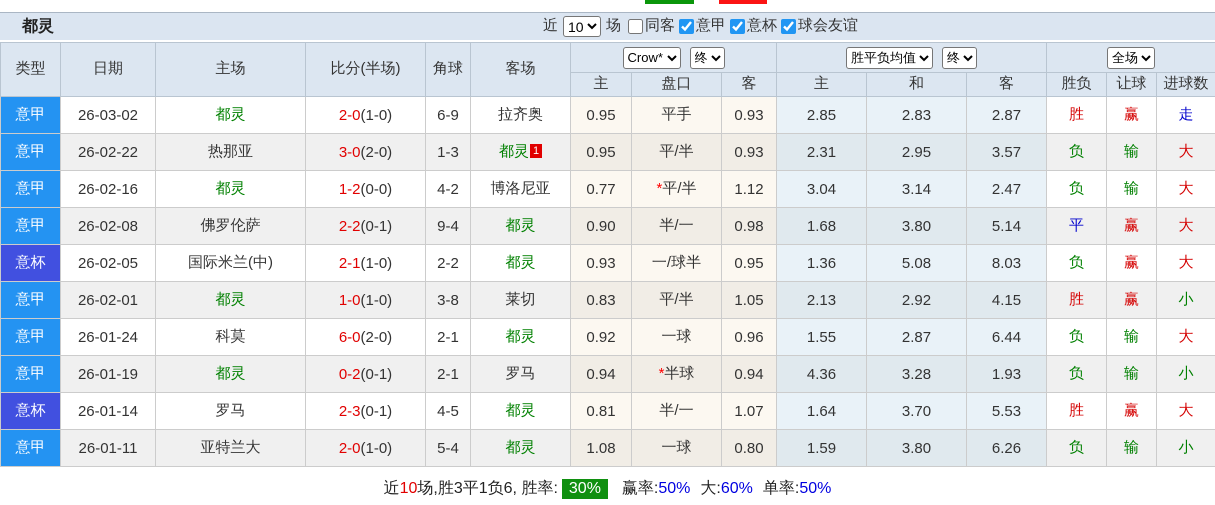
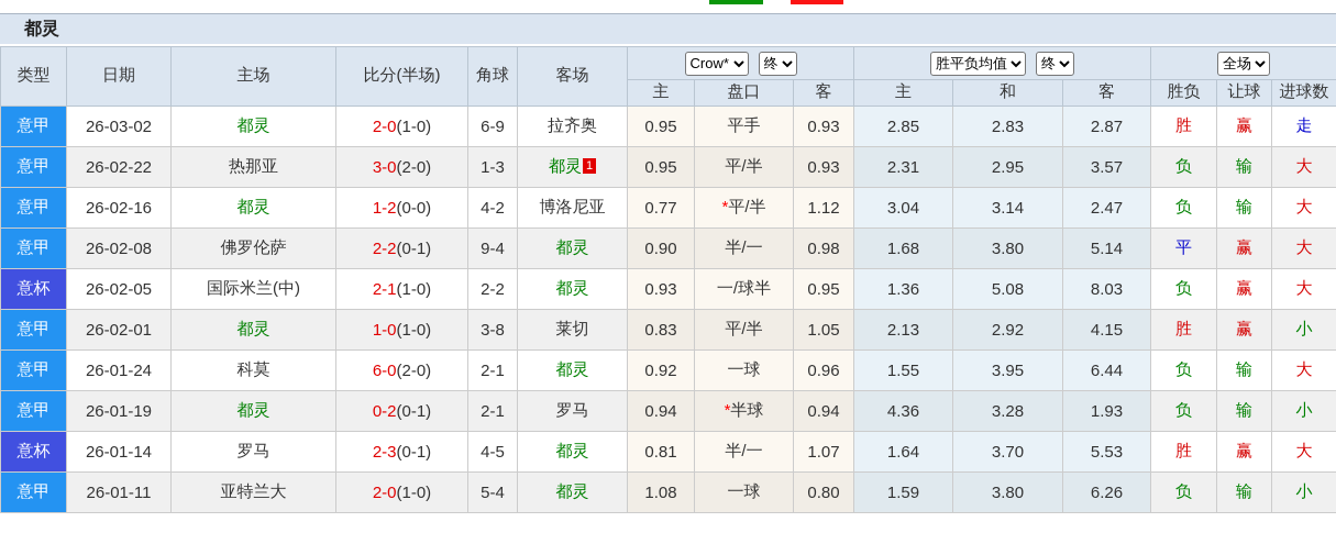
  都灵
- 近
- 10
- 场
- 同客
- 意甲
- 意杯
- 球会友谊
  类型	日期	主场	比分(半场)	角球	客场	Crow* 终	胜平负均值 终	全场
  主	盘口	客	主	和	客	胜负	让球	进球数
  意甲	26-03-02	都灵	2-0(1-0)	6-9	拉齐奥	0.95	平手	0.93	2.85	2.83	2.87	胜	赢	走
  意甲	26-02-22	热那亚	3-0(2-0)	1-3	都灵 1	0.95	平/半	0.93	2.31	2.95	3.57	负	输	大
  意甲	26-02-16	都灵	1-2(0-0)	4-2	博洛尼亚	0.77	*平/半	1.12	3.04	3.14	2.47	负	输	大
  意甲	26-02-08	佛罗伦萨	2-2(0-1)	9-4	都灵	0.90	半/一	0.98	1.68	3.80	5.14	平	赢	大
  意杯	26-02-05	国际米兰(中)	2-1(1-0)	2-2	都灵	0.93	一/球半	0.95	1.36	5.08	8.03	负	赢	大
  意甲	26-02-01	都灵	1-0(1-0)	3-8	莱切	0.83	平/半	1.05	2.13	2.92	4.15	胜	赢	小
- 意甲	26-01-24	科莫	6-0(2-0)	2-1	都灵	0.92	一球	0.96	1.55	2.87	6.44	负	输	大
+ 意甲	26-01-24	科莫	6-0(2-0)	2-1	都灵	0.92	一球	0.96	1.55	3.95	6.44	负	输	大
  意甲	26-01-19	都灵	0-2(0-1)	2-1	罗马	0.94	*半球	0.94	4.36	3.28	1.93	负	输	小
  意杯	26-01-14	罗马	2-3(0-1)	4-5	都灵	0.81	半/一	1.07	1.64	3.70	5.53	胜	赢	大
  意甲	26-01-11	亚特兰大	2-0(1-0)	5-4	都灵	1.08	一球	0.80	1.59	3.80	6.26	负	输	小
- 近10场,胜3平1负6, 胜率: 30% 赢率:50% 大:60% 单率:50%
